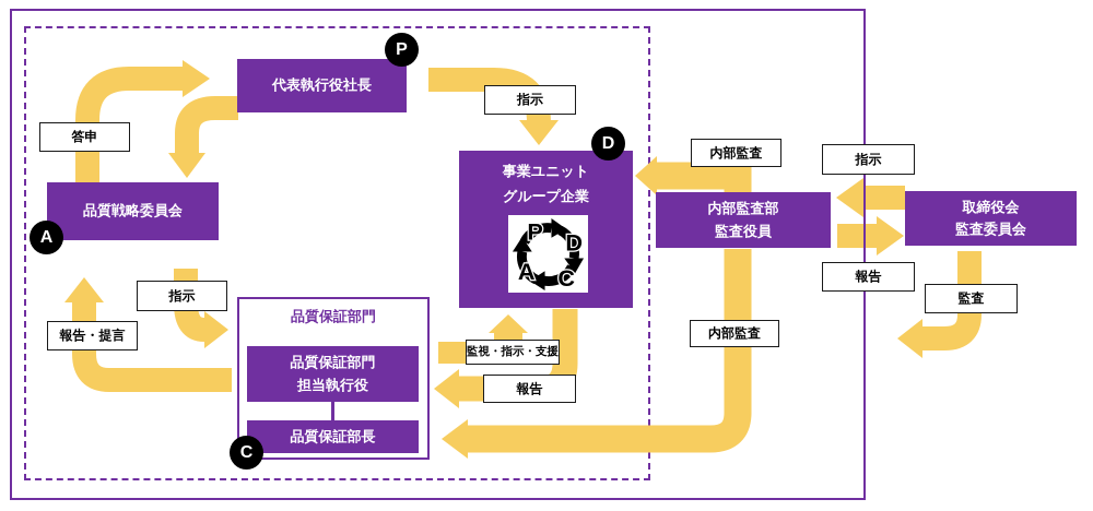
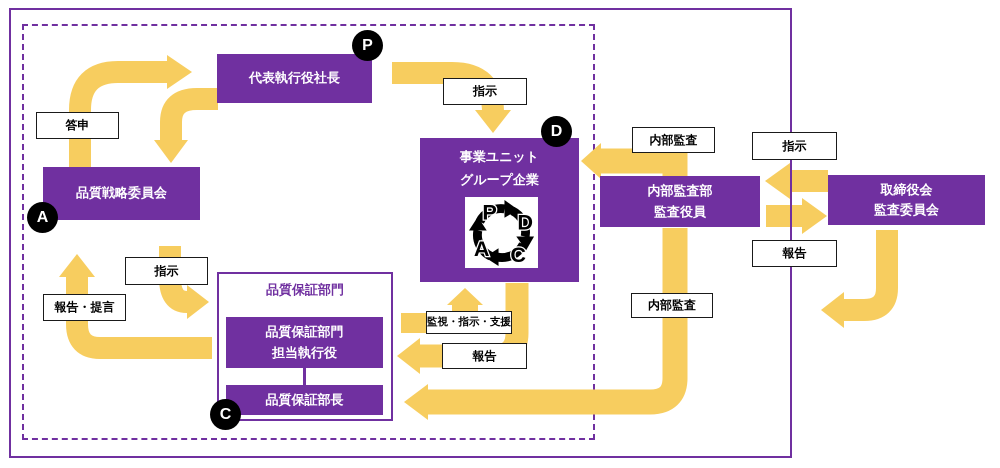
  代表執行役社長
  品質戦略委員会
  事業ユニット
  グループ企業
  P
  D
  C
  A
  内部監査部
  監査役員
  取締役会
  監査委員会
  品質保証部門
  品質保証部門
  担当執行役
  品質保証部長
  答申
  指示
  内部監査
  指示
  報告
- 監査
  指示
  報告・提言
  監視・指示・支援
  報告
  内部監査
  P
  D
  A
  C
